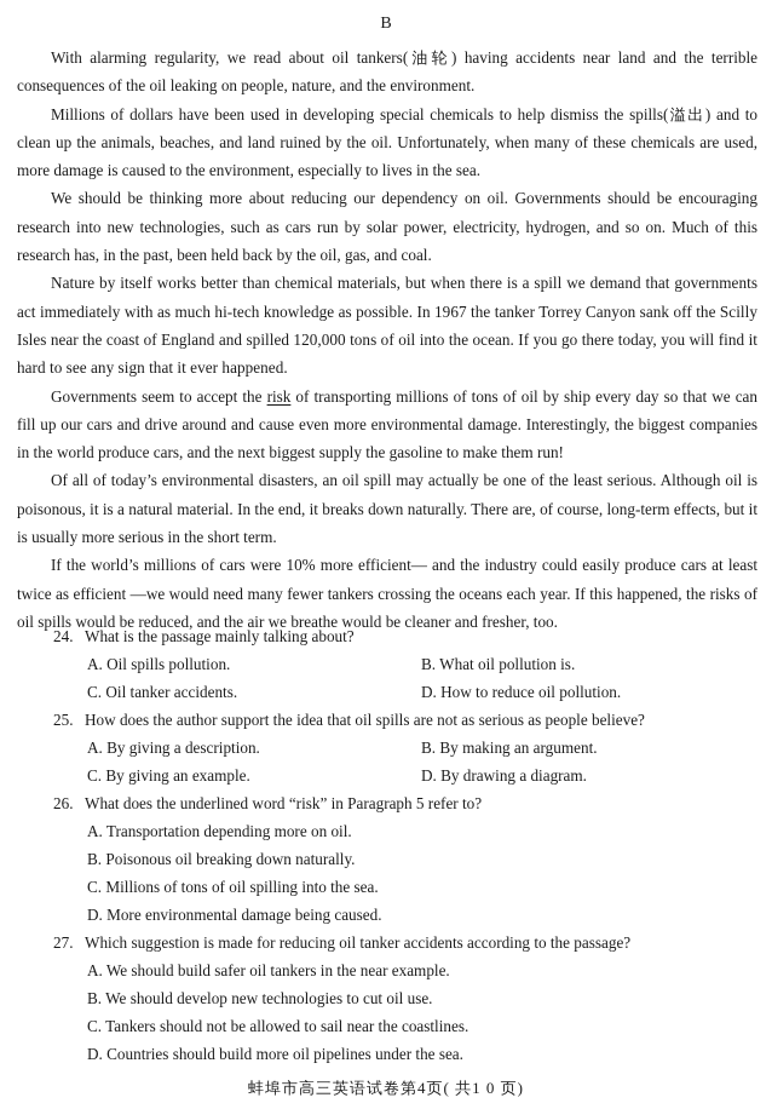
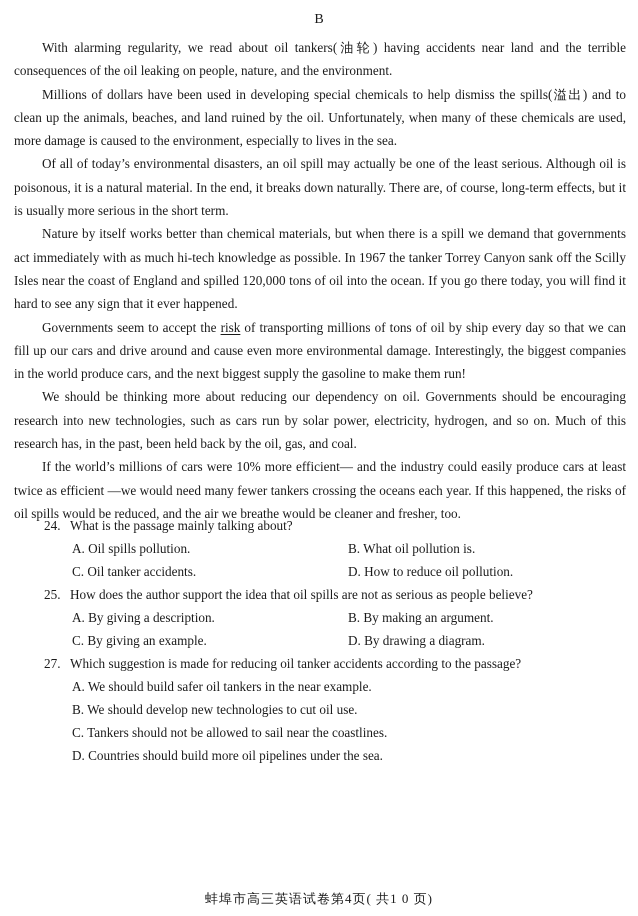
  B
  With alarming regularity, we read about oil tankers(油轮) having accidents near land and the terrible consequences of the oil leaking on people, nature, and the environment.
  Millions of dollars have been used in developing special chemicals to help dismiss the spills(溢出) and to clean up the animals, beaches, and land ruined by the oil. Unfortunately, when many of these chemicals are used, more damage is caused to the environment, especially to lives in the sea.
- We should be thinking more about reducing our dependency on oil. Governments should be encouraging research into new technologies, such as cars run by solar power, electricity, hydrogen, and so on. Much of this research has, in the past, been held back by the oil, gas, and coal.
+ Of all of today’s environmental disasters, an oil spill may actually be one of the least serious. Although oil is poisonous, it is a natural material. In the end, it breaks down naturally. There are, of course, long-term effects, but it is usually more serious in the short term.
  Nature by itself works better than chemical materials, but when there is a spill we demand that governments act immediately with as much hi-tech knowledge as possible. In 1967 the tanker Torrey Canyon sank off the Scilly Isles near the coast of England and spilled 120,000 tons of oil into the ocean. If you go there today, you will find it hard to see any sign that it ever happened.
  Governments seem to accept the risk of transporting millions of tons of oil by ship every day so that we can fill up our cars and drive around and cause even more environmental damage. Interestingly, the biggest companies in the world produce cars, and the next biggest supply the gasoline to make them run!
- Of all of today’s environmental disasters, an oil spill may actually be one of the least serious. Although oil is poisonous, it is a natural material. In the end, it breaks down naturally. There are, of course, long-term effects, but it is usually more serious in the short term.
+ We should be thinking more about reducing our dependency on oil. Governments should be encouraging research into new technologies, such as cars run by solar power, electricity, hydrogen, and so on. Much of this research has, in the past, been held back by the oil, gas, and coal.
  If the world’s millions of cars were 10% more efficient— and the industry could easily produce cars at least twice as efficient —we would need many fewer tankers crossing the oceans each year. If this happened, the risks of oil spills would be reduced, and the air we breathe would be cleaner and fresher, too.
  24. What is the passage mainly talking about?
  A. Oil spills pollution. B. What oil pollution is.C. Oil tanker accidents. D. How to reduce oil pollution.
  25. How does the author support the idea that oil spills are not as serious as people believe?
  A. By giving a description. B. By making an argument.C. By giving an example. D. By drawing a diagram.
- 26. What does the underlined word “risk” in Paragraph 5 refer to?
- A. Transportation depending more on oil.
- B. Poisonous oil breaking down naturally.
- C. Millions of tons of oil spilling into the sea.
- D. More environmental damage being caused.
  27. Which suggestion is made for reducing oil tanker accidents according to the passage?
  A. We should build safer oil tankers in the near example.
  B. We should develop new technologies to cut oil use.
  C. Tankers should not be allowed to sail near the coastlines.
  D. Countries should build more oil pipelines under the sea.
  蚌埠市高三英语试卷第4页( 共1 0 页)
